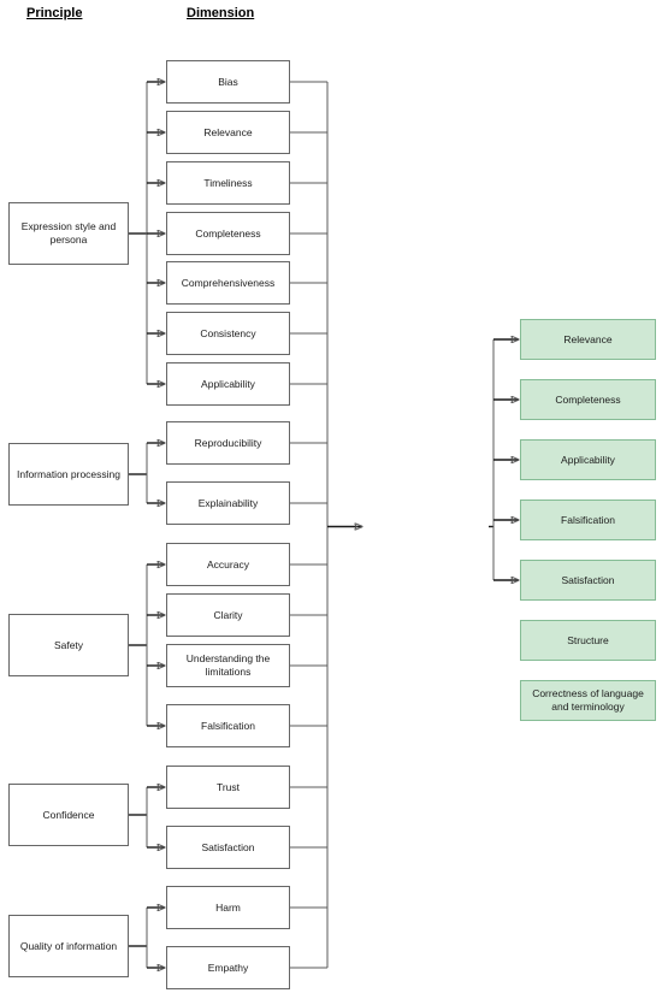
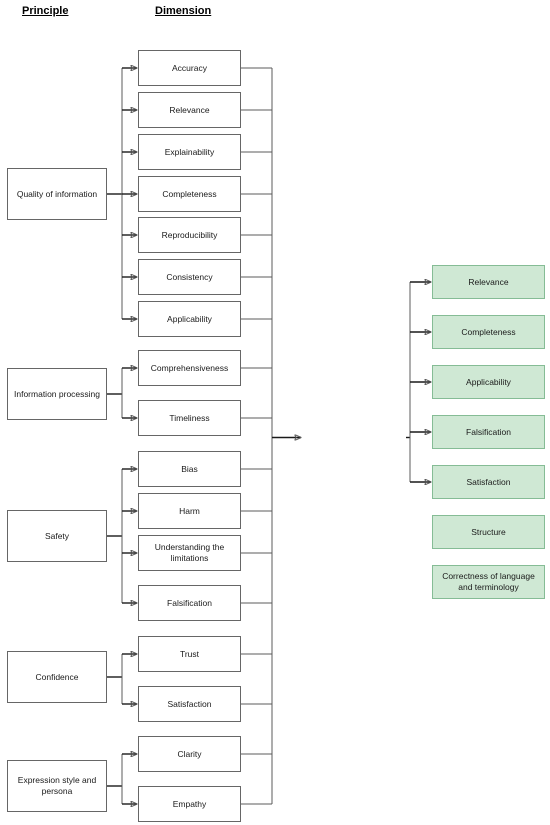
  Principle
  Dimension
- Expression style and persona
+ Quality of information
  Information processing
  Safety
  Confidence
- Quality of information
+ Expression style and persona
- Bias
+ Accuracy
  Relevance
- Timeliness
+ Explainability
  Completeness
- Comprehensiveness
+ Reproducibility
  Consistency
  Applicability
- Reproducibility
+ Comprehensiveness
- Explainability
+ Timeliness
- Accuracy
+ Bias
- Clarity
+ Harm
  Understanding the limitations
  Falsification
  Trust
  Satisfaction
- Harm
+ Clarity
  Empathy
  Relevance
  Completeness
  Applicability
  Falsification
  Satisfaction
  Structure
  Correctness of language and terminology
